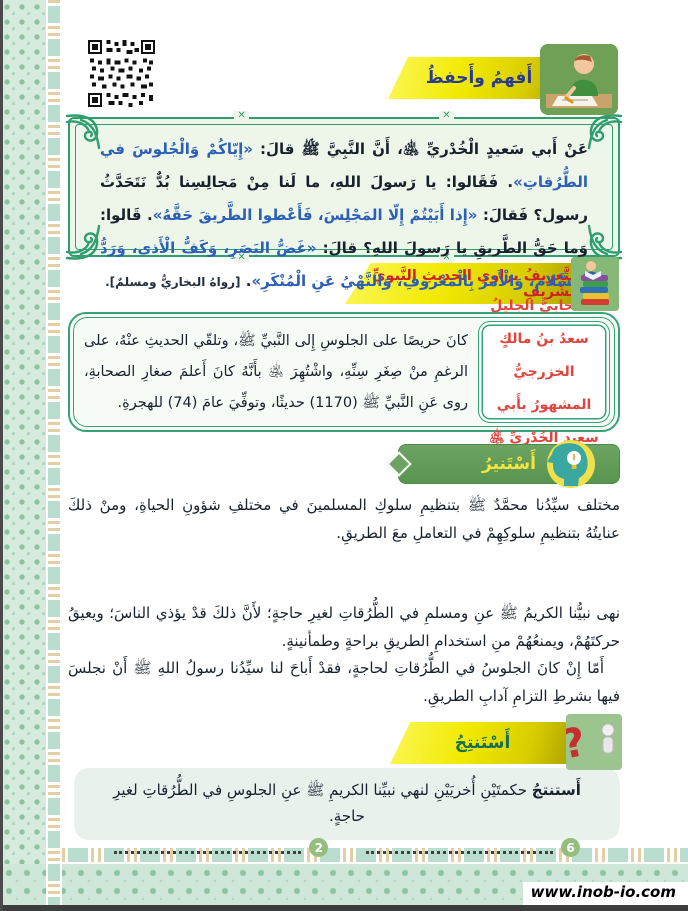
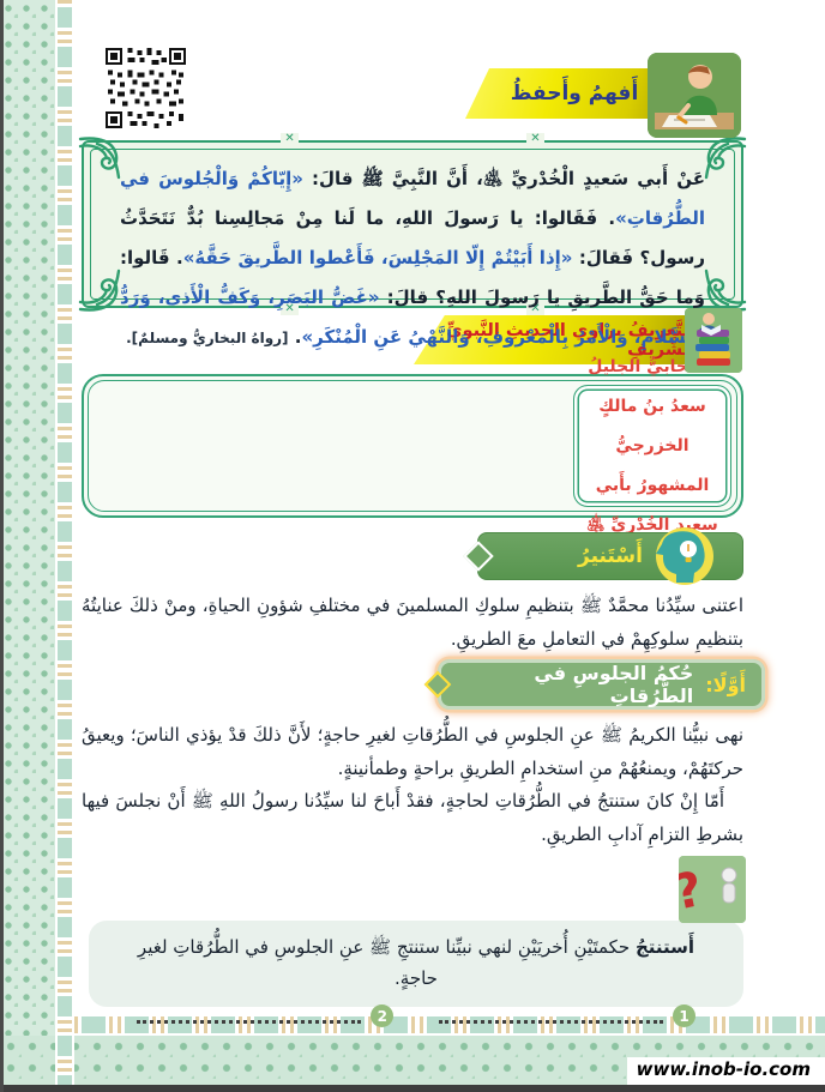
  أَفهمُ وأَحفظُ
  ✕
  ✕
  ✕
  ✕
  عَنْ أَبي سَعيدٍ الْخُدْريِّ ﵁، أَنَّ النَّبِيَّ ﷺ قالَ: «إِيّاكُمْ وَالْجُلوسَ في الطُّرُقاتِ». فَقَالوا: يا رَسولَ اللهِ، ما لَنا مِنْ مَجالِسِنا بُدٌّ نَتَحَدَّثُ رسول؟ فَقالَ: «إِذا أَبَيْتُمْ إِلّا المَجْلِسَ، فَأَعْطوا الطَّريقَ حَقَّهُ». قَالوا: وَما حَقُّ الطَّريقِ يا رَسولَ اللهِ؟ قالَ: «غَضُّ البَصَرِ، وَكَفُّ الْأَذى، وَرَدُّسَّلامِ، وَالْأَمْرُ بِالْمَعْروفِ، وَالنَّهْيُ عَنِ الْمُنْكَرِ». [رواهُ البخاريُّ ومسلمٌ].
  تَّعريفُ براوي الحديثِ النَّبويِّشَّريفِ
  حابيُّ الجليلُ سعدُ بنُ مالكٍ الخزرجيُّ المشهورُ بأَبيدْريِّ ﵁
- كانَ حريصًا على الجلوسِ إِلى النَّبيِّ ﷺ، وتلقّي الحديثِ عنْهُ، على الرغمِ منْ صِغَرِ سِنِّهِ، واشْتُهِرَ ﵁ بأَنَّهُ كانَ أَعلمَ صغارِ الصحابةِ، روى عَنِ النَّبيِّ ﷺ (1170) حديثًا، وتوفِّيَ عامَ (74) للهجرةِ.
  أَسْتَنيرُ
- مختلف سيِّدُنا محمَّدٌ ﷺ بتنظيمِ سلوكِ المسلمينَ في مختلفِ شؤونِ الحياةِ، ومنْ ذلكَ عنايتُهُ بتنظيمِ سلوكِهِمْ في التعاملِ معَ الطريقِ.
+ اعتنى سيِّدُنا محمَّدٌ ﷺ بتنظيمِ سلوكِ المسلمينَ في مختلفِ شؤونِ الحياةِ، ومنْ ذلكَ عنايتُهُ بتنظيمِ سلوكِهِمْ في التعاملِ معَ الطريقِ.
+ أَوَّلًا:
+ حُكمُ الجلوسِ في الطُّرُقاتِ
- نهى نبيُّنا الكريمُ ﷺ عنِ ومسلمِ في الطُّرُقاتِ لغيرِ حاجةٍ؛ لأَنَّ ذلكَ قدْ يؤذي الناسَ؛ ويعيقُ حركتَهُمْ، ويمنعُهُمْ منِ استخدامِ الطريقِ براحةٍ وطمأنينةٍ.
+ نهى نبيُّنا الكريمُ ﷺ عنِ الجلوسِ في الطُّرُقاتِ لغيرِ حاجةٍ؛ لأَنَّ ذلكَ قدْ يؤذي الناسَ؛ ويعيقُ حركتَهُمْ، ويمنعُهُمْ منِ استخدامِ الطريقِ براحةٍ وطمأنينةٍ.
- أَمّا إِنْ كانَ الجلوسُ في الطُّرُقاتِ لحاجةٍ، فقدْ أَباحَ لنا سيِّدُنا رسولُ اللهِ ﷺ أَنْ نجلسَ فيها بشرطِ التزامِ آدابِ الطريقِ.
+ أَمّا إِنْ كانَ ستنتجُ في الطُّرُقاتِ لحاجةٍ، فقدْ أَباحَ لنا سيِّدُنا رسولُ اللهِ ﷺ أَنْ نجلسَ فيها بشرطِ التزامِ آدابِ الطريقِ.
- أَسْتَنتِجُ
- أَستنتجُ حكمتَيْنِ أُخريَيْنِ لنهي نبيِّنا الكريمِ ﷺ عنِ الجلوسِ في الطُّرُقاتِ لغيرِ حاجةٍ.
+ أَستنتجُ حكمتَيْنِ أُخريَيْنِ لنهي نبيِّنا ستنتجِ ﷺ عنِ الجلوسِ في الطُّرُقاتِ لغيرِ حاجةٍ.
- 6
+ 1
  2
  www.inob-io.com
